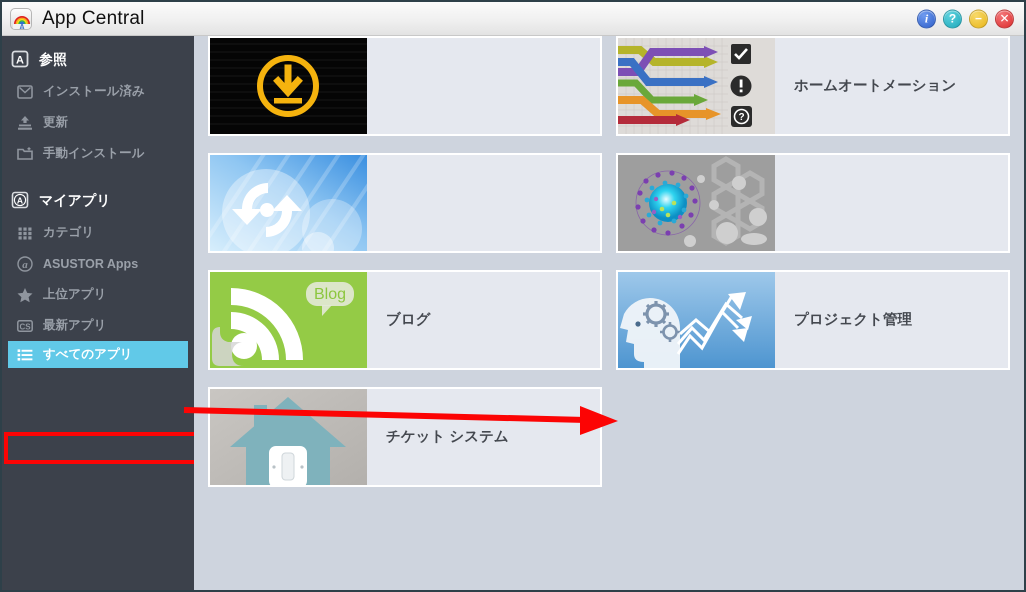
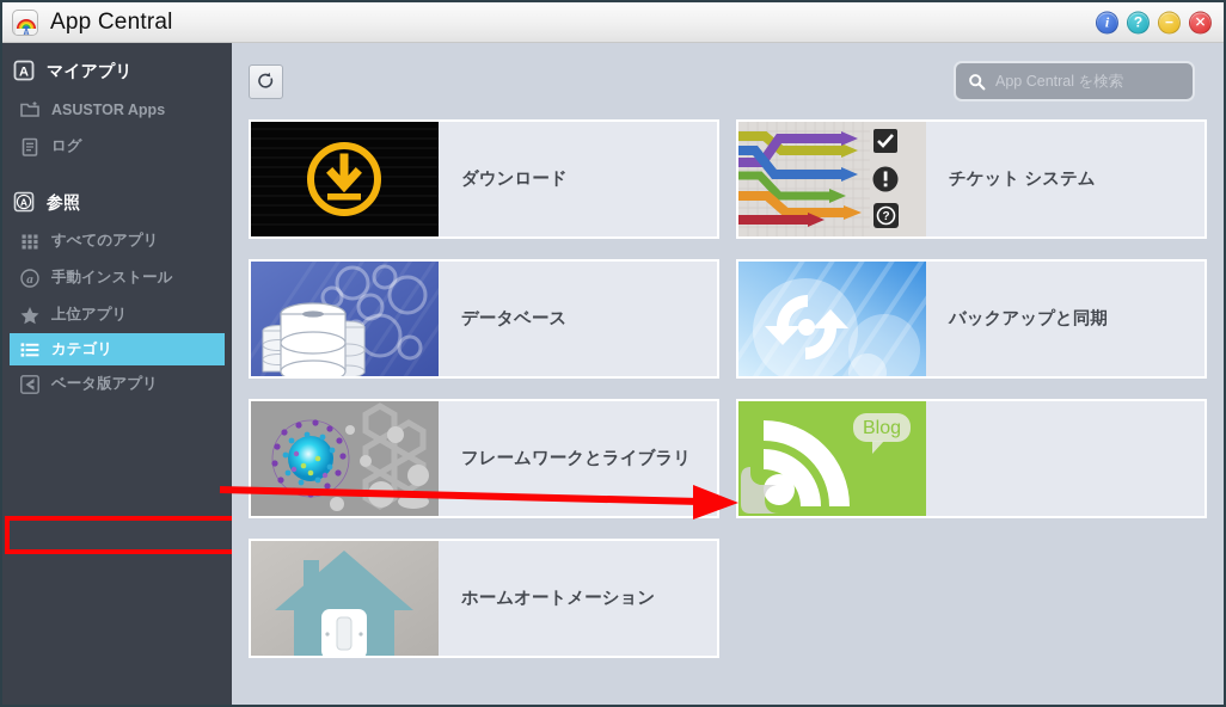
  A
  App Central
  i
  ?
  −
  ✕
  A
- 参照
+ マイアプリ
- インストール済み
- 更新
- 手動インストール
+ ASUSTOR Apps
+ ログ
  A
- マイアプリ
+ 参照
- カテゴリ
+ すべてのアプリ
  a
- ASUSTOR Apps
+ 手動インストール
  上位アプリ
- CS
- 最新アプリ
- すべてのアプリ
+ カテゴリ
+ ベータ版アプリ
+ App Central を検索
+ ダウンロード
  ?
- ホームオートメーション
+ チケット システム
+ データベース
+ バックアップと同期
+ フレームワークとライブラリ
  Blog
- ブログ
- プロジェクト管理
- チケット システム
+ ホームオートメーション
